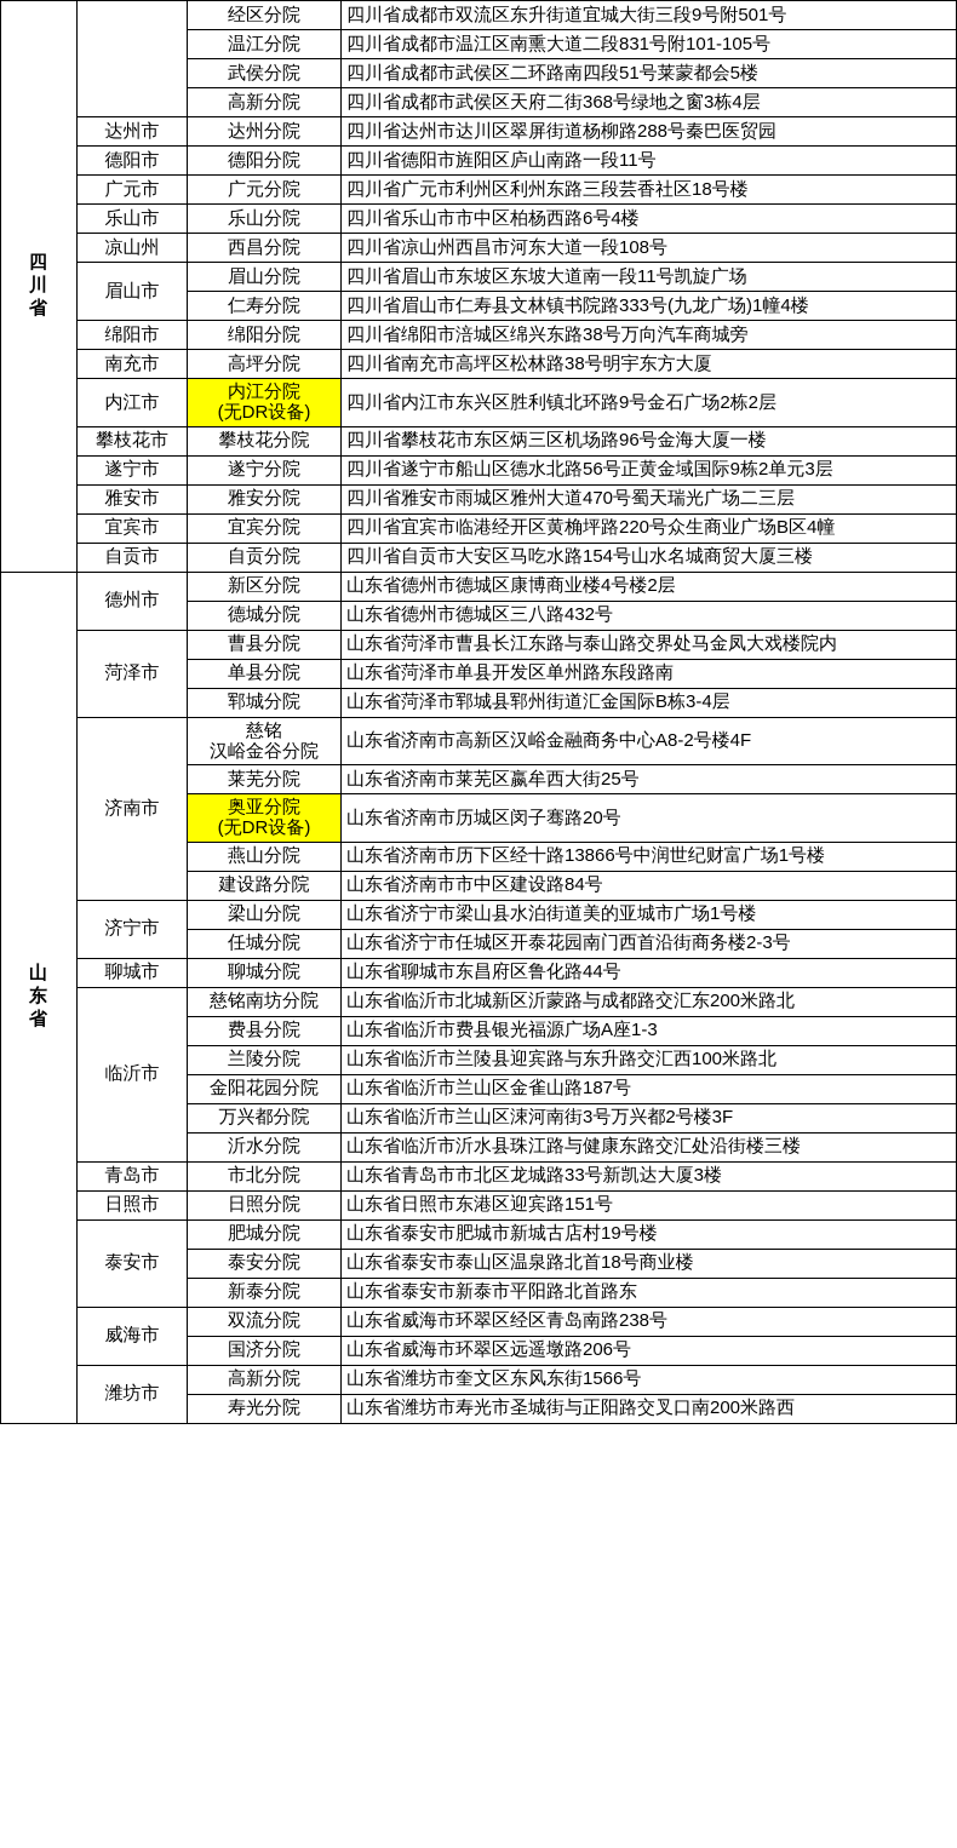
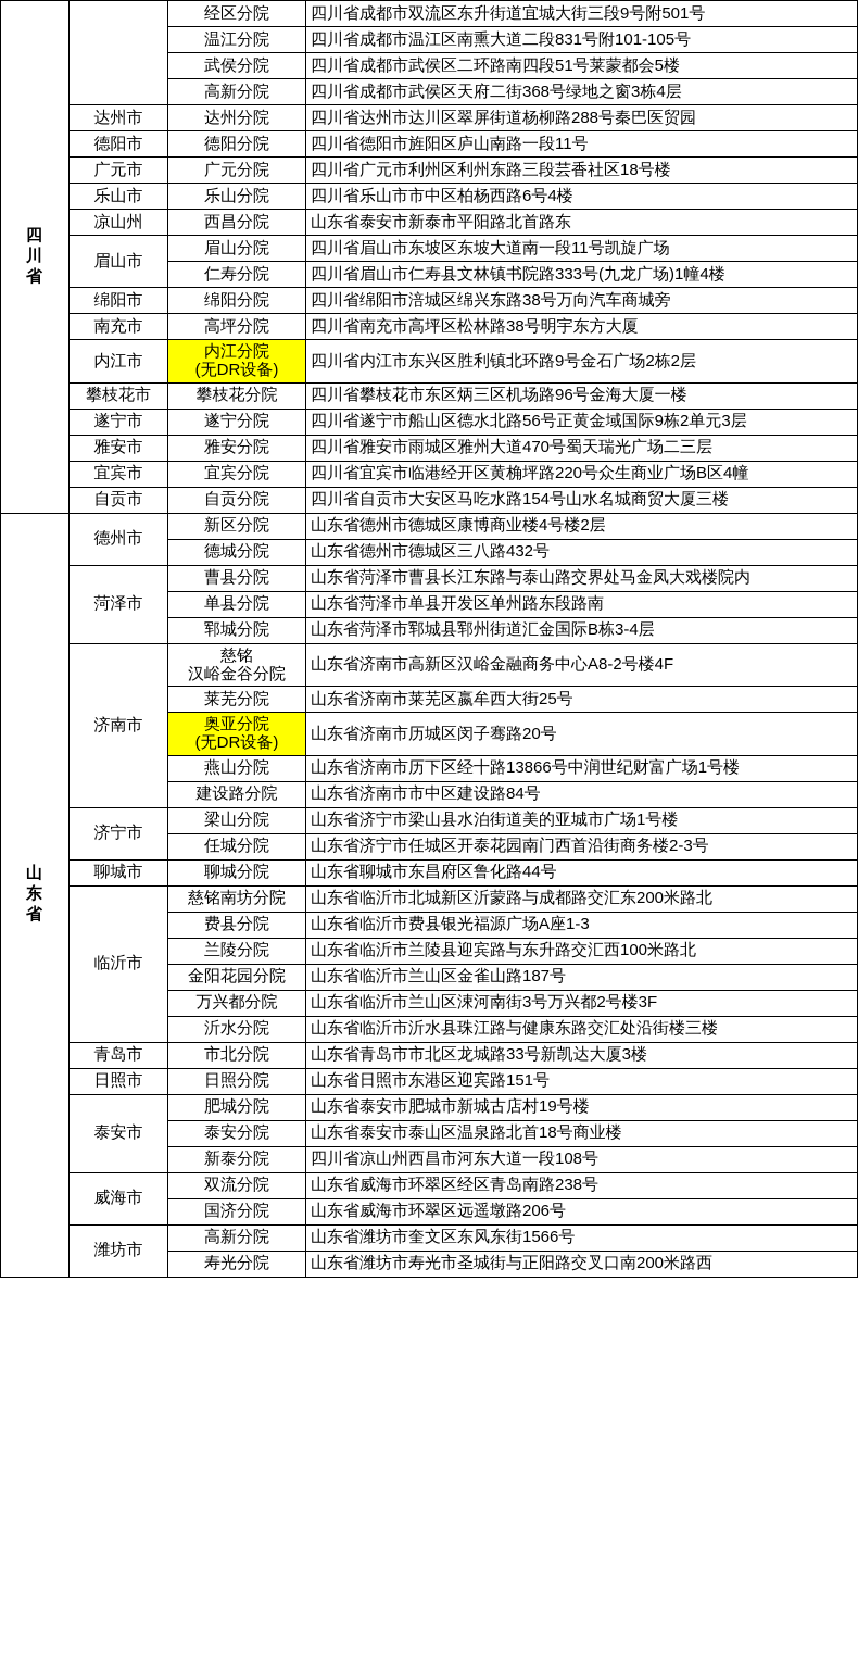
  四川省		经区分院	四川省成都市双流区东升街道宜城大街三段9号附501号
  温江分院	四川省成都市温江区南熏大道二段831号附101-105号
  武侯分院	四川省成都市武侯区二环路南四段51号莱蒙都会5楼
  高新分院	四川省成都市武侯区天府二街368号绿地之窗3栋4层
  达州市	达州分院	四川省达州市达川区翠屏街道杨柳路288号秦巴医贸园
  德阳市	德阳分院	四川省德阳市旌阳区庐山南路一段11号
  广元市	广元分院	四川省广元市利州区利州东路三段芸香社区18号楼
  乐山市	乐山分院	四川省乐山市市中区柏杨西路6号4楼
- 凉山州	西昌分院	四川省凉山州西昌市河东大道一段108号
+ 凉山州	西昌分院	山东省泰安市新泰市平阳路北首路东
  眉山市	眉山分院	四川省眉山市东坡区东坡大道南一段11号凯旋广场
  仁寿分院	四川省眉山市仁寿县文林镇书院路333号(九龙广场)1幢4楼
  绵阳市	绵阳分院	四川省绵阳市涪城区绵兴东路38号万向汽车商城旁
  南充市	高坪分院	四川省南充市高坪区松林路38号明宇东方大厦
  内江市	内江分院(无DR设备)	四川省内江市东兴区胜利镇北环路9号金石广场2栋2层
  攀枝花市	攀枝花分院	四川省攀枝花市东区炳三区机场路96号金海大厦一楼
  遂宁市	遂宁分院	四川省遂宁市船山区德水北路56号正黄金域国际9栋2单元3层
  雅安市	雅安分院	四川省雅安市雨城区雅州大道470号蜀天瑞光广场二三层
  宜宾市	宜宾分院	四川省宜宾市临港经开区黄桷坪路220号众生商业广场B区4幢
  自贡市	自贡分院	四川省自贡市大安区马吃水路154号山水名城商贸大厦三楼
  山东省	德州市	新区分院	山东省德州市德城区康博商业楼4号楼2层
  德城分院	山东省德州市德城区三八路432号
  菏泽市	曹县分院	山东省菏泽市曹县长江东路与泰山路交界处马金凤大戏楼院内
  单县分院	山东省菏泽市单县开发区单州路东段路南
  郓城分院	山东省菏泽市郓城县郓州街道汇金国际B栋3-4层
  济南市	慈铭汉峪金谷分院	山东省济南市高新区汉峪金融商务中心A8-2号楼4F
  莱芜分院	山东省济南市莱芜区嬴牟西大街25号
  奥亚分院(无DR设备)	山东省济南市历城区闵子骞路20号
  燕山分院	山东省济南市历下区经十路13866号中润世纪财富广场1号楼
  建设路分院	山东省济南市市中区建设路84号
  济宁市	梁山分院	山东省济宁市梁山县水泊街道美的亚城市广场1号楼
  任城分院	山东省济宁市任城区开泰花园南门西首沿街商务楼2-3号
  聊城市	聊城分院	山东省聊城市东昌府区鲁化路44号
  临沂市	慈铭南坊分院	山东省临沂市北城新区沂蒙路与成都路交汇东200米路北
  费县分院	山东省临沂市费县银光福源广场A座1-3
  兰陵分院	山东省临沂市兰陵县迎宾路与东升路交汇西100米路北
  金阳花园分院	山东省临沂市兰山区金雀山路187号
  万兴都分院	山东省临沂市兰山区涑河南街3号万兴都2号楼3F
  沂水分院	山东省临沂市沂水县珠江路与健康东路交汇处沿街楼三楼
  青岛市	市北分院	山东省青岛市市北区龙城路33号新凯达大厦3楼
  日照市	日照分院	山东省日照市东港区迎宾路151号
  泰安市	肥城分院	山东省泰安市肥城市新城古店村19号楼
  泰安分院	山东省泰安市泰山区温泉路北首18号商业楼
- 新泰分院	山东省泰安市新泰市平阳路北首路东
+ 新泰分院	四川省凉山州西昌市河东大道一段108号
  威海市	双流分院	山东省威海市环翠区经区青岛南路238号
  国济分院	山东省威海市环翠区远遥墩路206号
  潍坊市	高新分院	山东省潍坊市奎文区东风东街1566号
  寿光分院	山东省潍坊市寿光市圣城街与正阳路交叉口南200米路西
